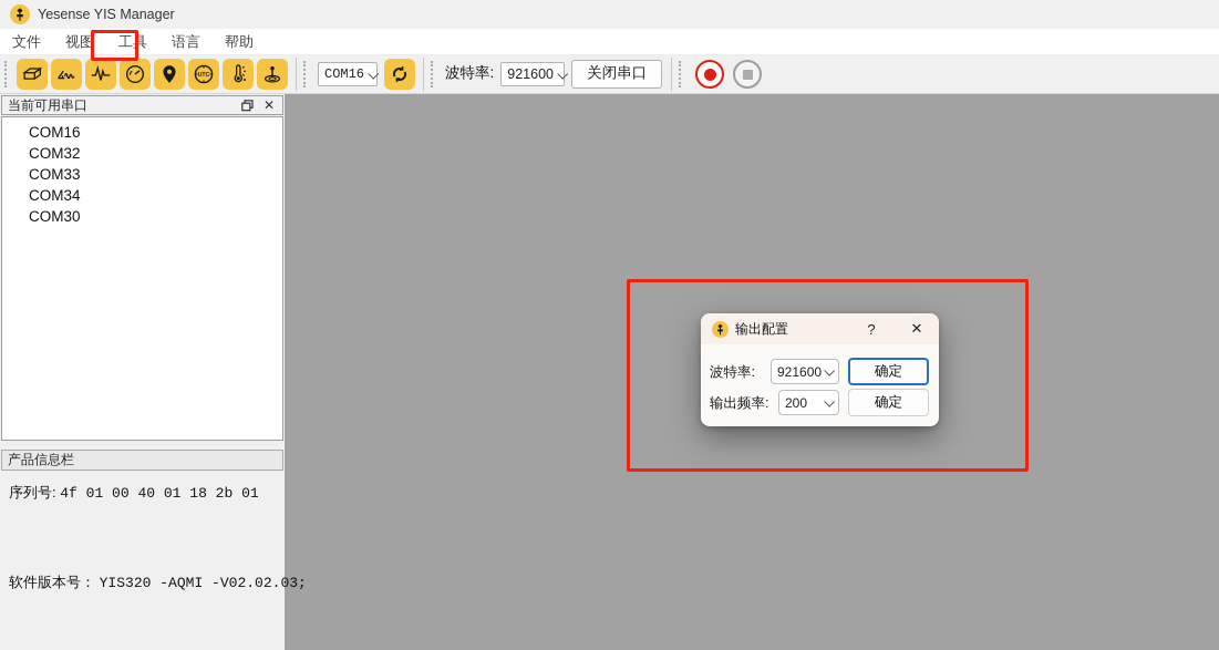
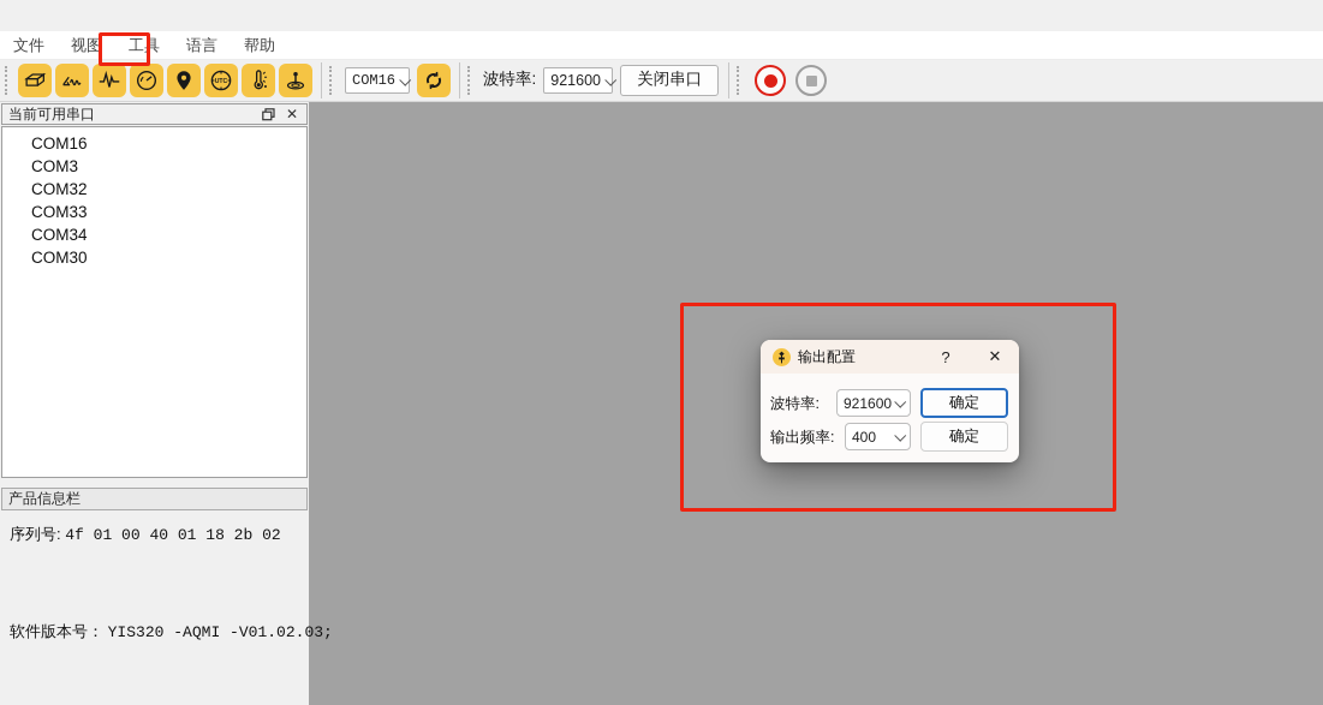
- Yesense YIS Manager
  文件
  视图
  工具
  语言
  帮助
  COM16
  波特率:
  921600
  关闭串口
  当前可用串口
  ✕
  COM16
+ COM3
  COM32
  COM33
  COM34
  COM30
  产品信息栏
- 序列号: 4f 01 00 40 01 18 2b 01
+ 序列号: 4f 01 00 40 01 18 2b 02
- 软件版本号： YIS320 -AQMI -V02.02.03;
+ 软件版本号： YIS320 -AQMI -V01.02.03;
  输出配置
  ?
  ✕
  波特率:
  921600
  确定
  输出频率:
- 200
+ 400
  确定
